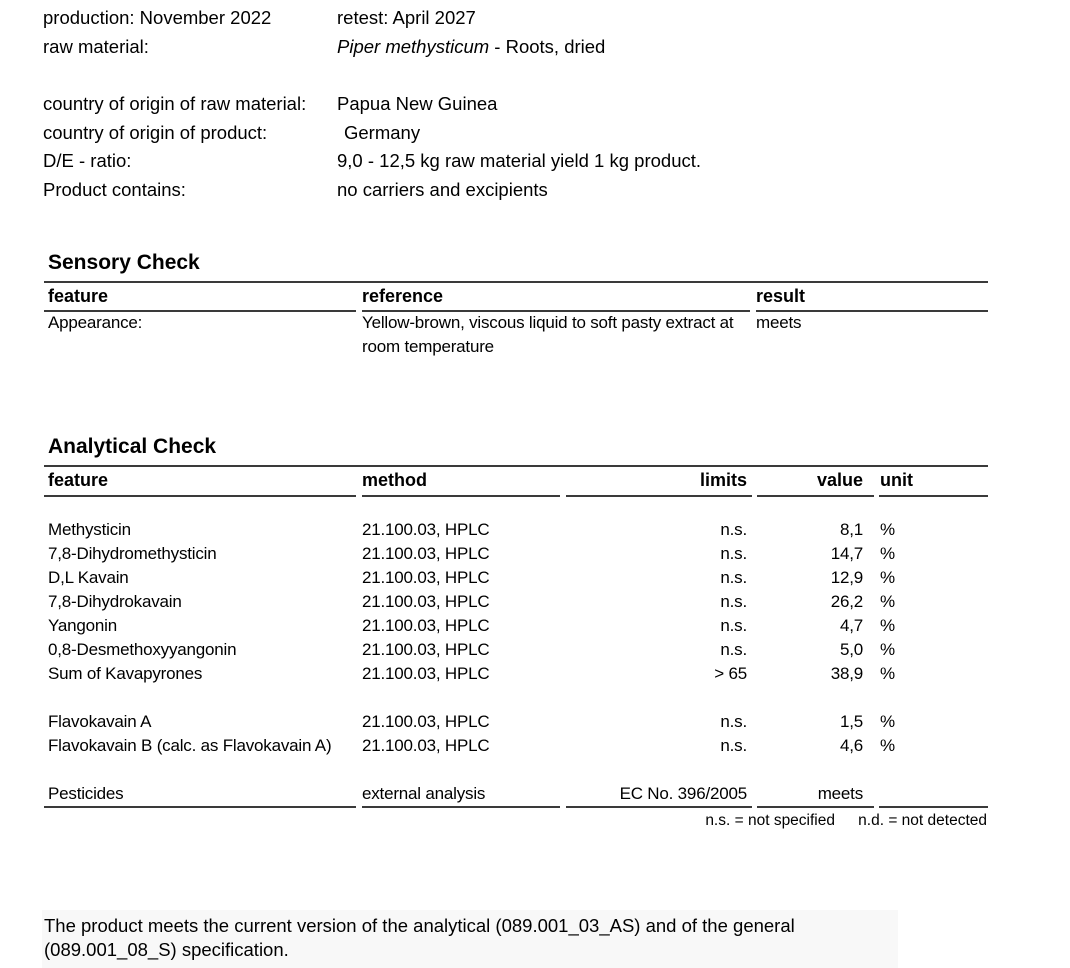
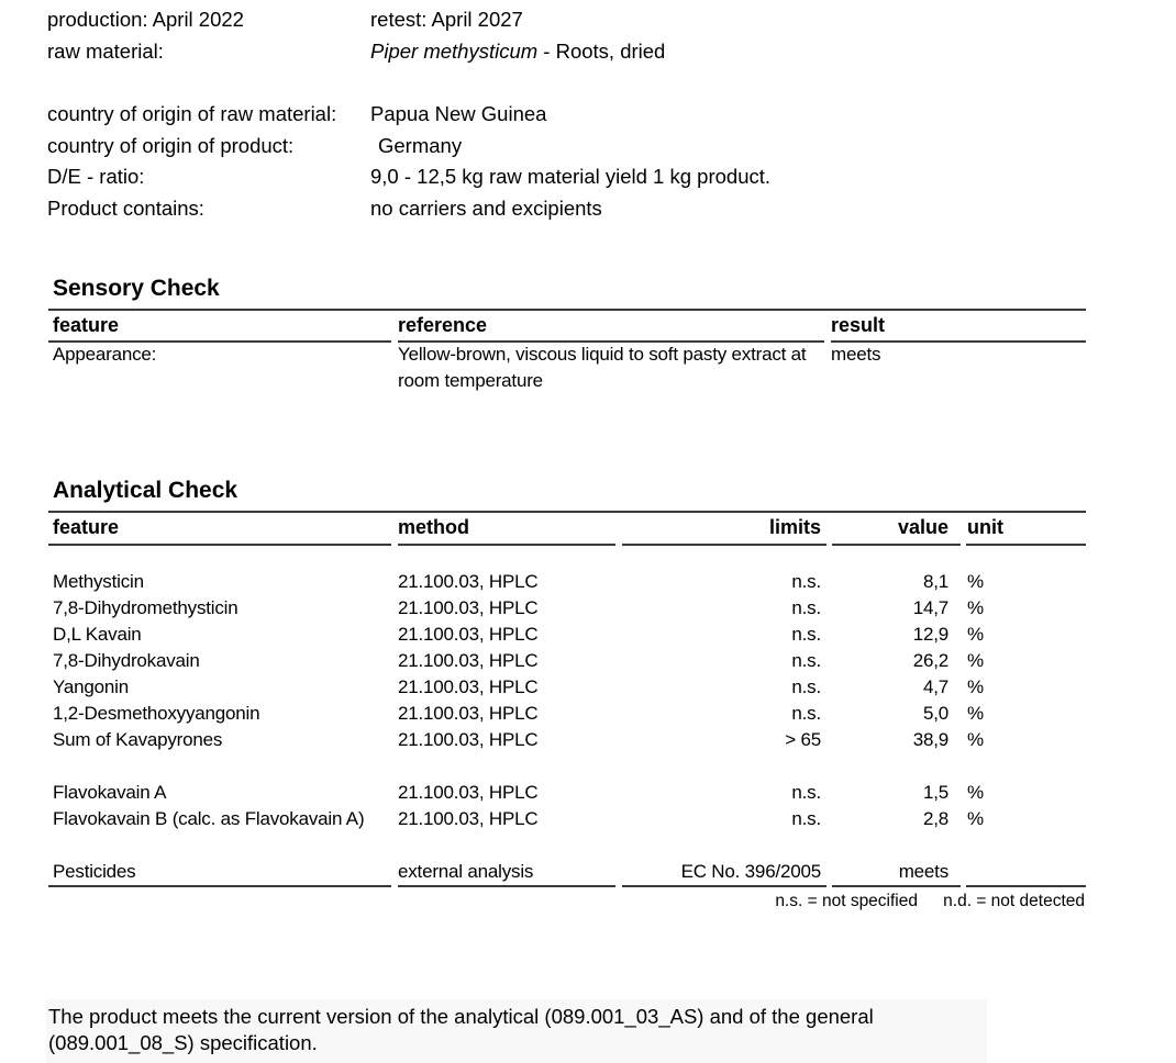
- production: November 2022
+ production: April 2022
  retest: April 2027
  raw material:
  Piper methysticum - Roots, dried
  country of origin of raw material:
  Papua New Guinea
  country of origin of product:
  Germany
  D/E - ratio:
  9,0 - 12,5 kg raw material yield 1 kg product.
  Product contains:
  no carriers and excipients
  Sensory Check
  feature
  reference
  result
  Appearance:
  Yellow-brown, viscous liquid to soft pasty extract at room temperature
  meets
  Analytical Check
  feature
  method
  limits
  value
  unit
  Methysticin
  21.100.03, HPLC
  n.s.
  8,1
  %
  7,8-Dihydromethysticin
  21.100.03, HPLC
  n.s.
  14,7
  %
  D,L Kavain
  21.100.03, HPLC
  n.s.
  12,9
  %
  7,8-Dihydrokavain
  21.100.03, HPLC
  n.s.
  26,2
  %
  Yangonin
  21.100.03, HPLC
  n.s.
  4,7
  %
- 0,8-Desmethoxyyangonin
+ 1,2-Desmethoxyyangonin
  21.100.03, HPLC
  n.s.
  5,0
  %
  Sum of Kavapyrones
  21.100.03, HPLC
  > 65
  38,9
  %
  Flavokavain A
  21.100.03, HPLC
  n.s.
  1,5
  %
  Flavokavain B (calc. as Flavokavain A)
  21.100.03, HPLC
  n.s.
- 4,6
+ 2,8
  %
  Pesticides
  external analysis
  EC No. 396/2005
  meets
  n.s. = not specified
  n.d. = not detected
  The product meets the current version of the analytical (089.001_03_AS) and of the general (089.001_08_S) specification.
